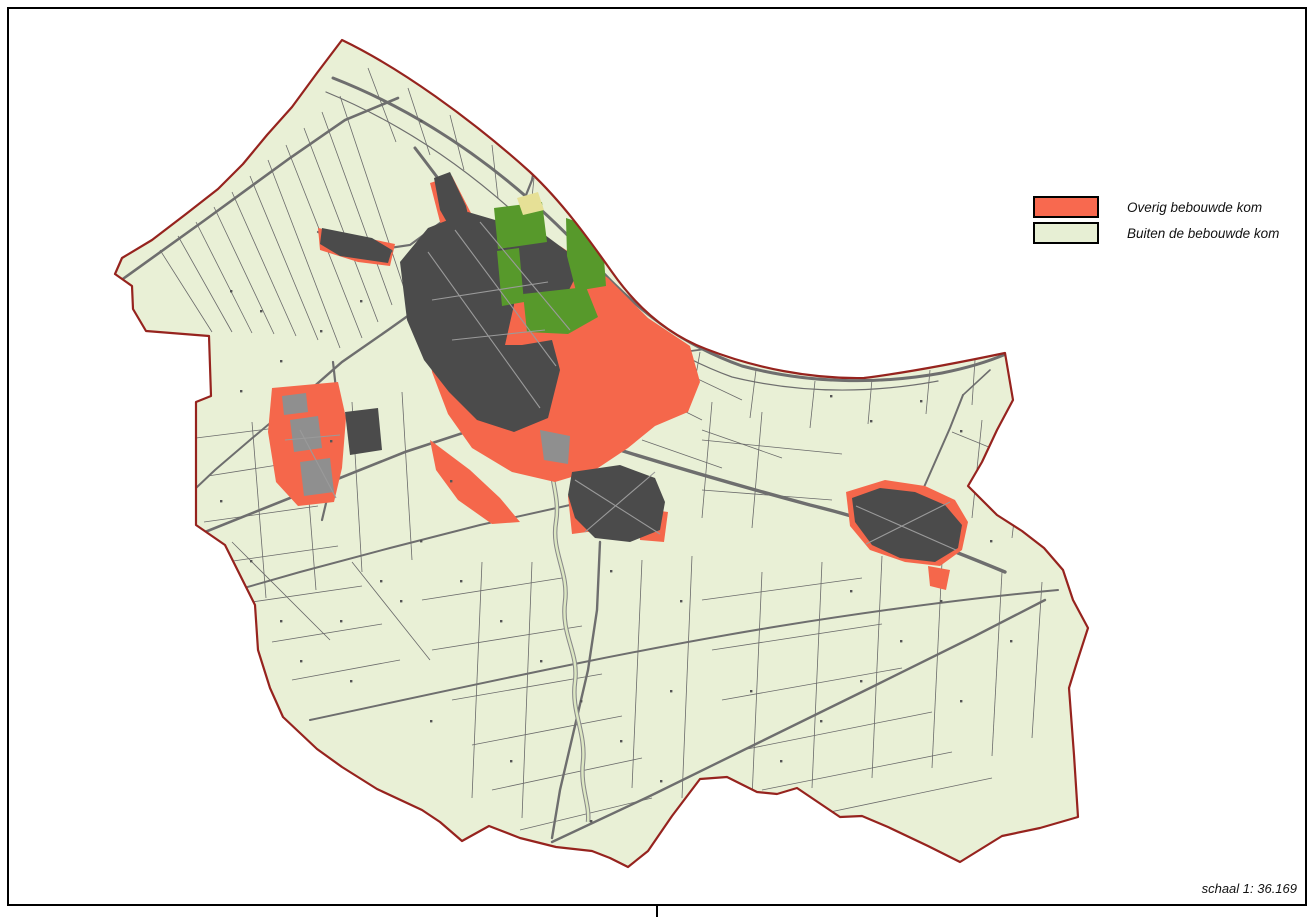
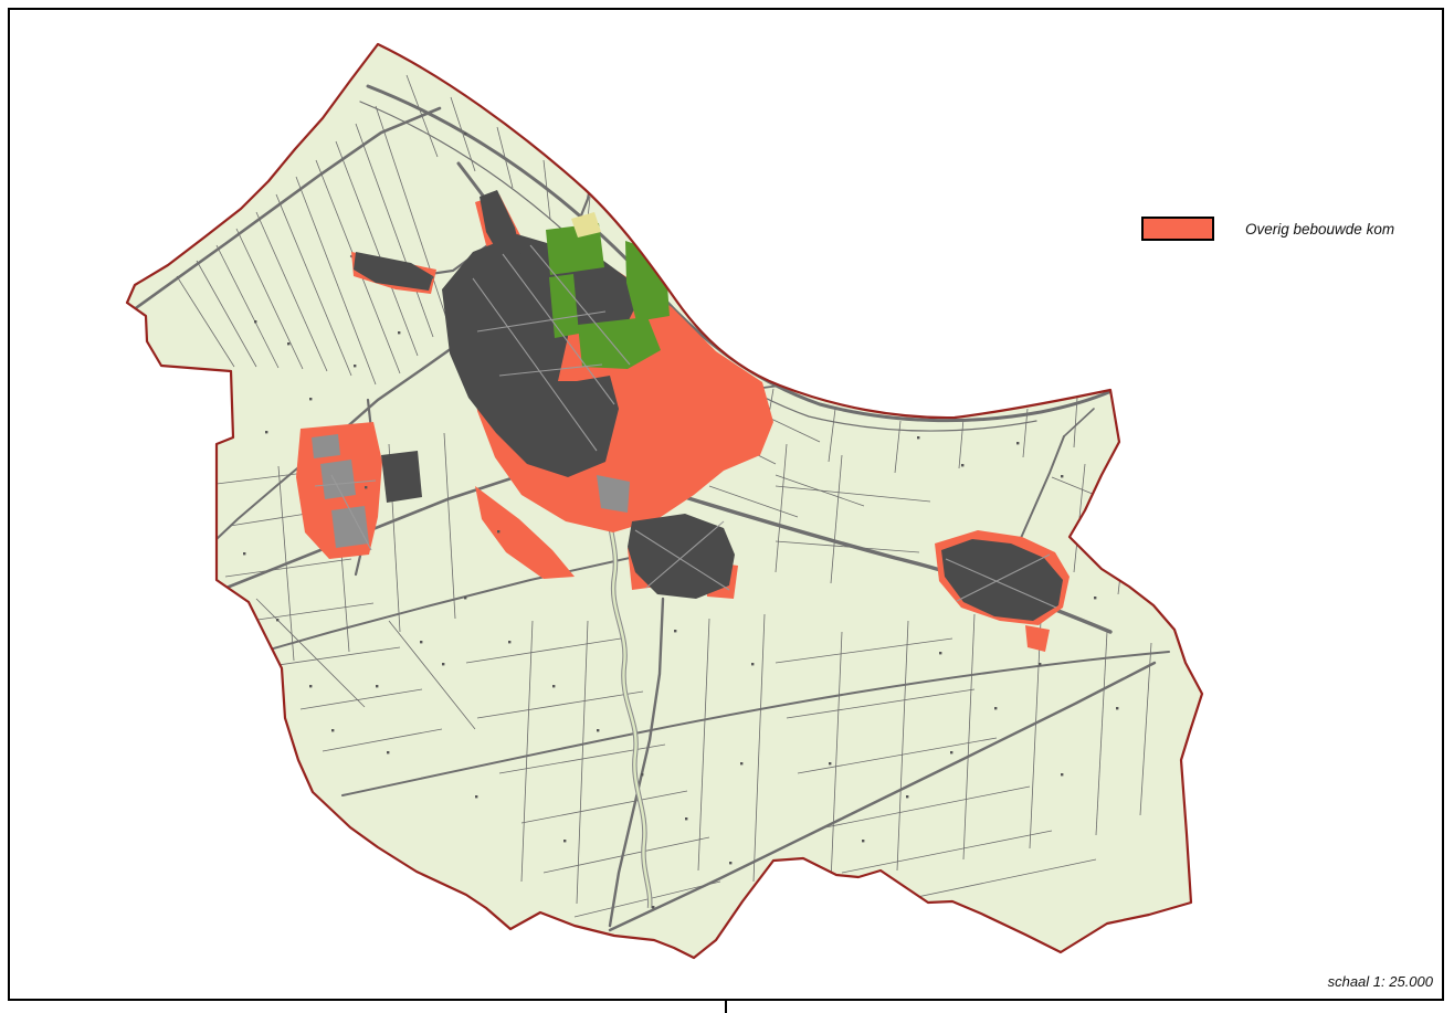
  Overig bebouwde kom
- Buiten de bebouwde kom
- schaal 1: 36.169
+ schaal 1: 25.000
